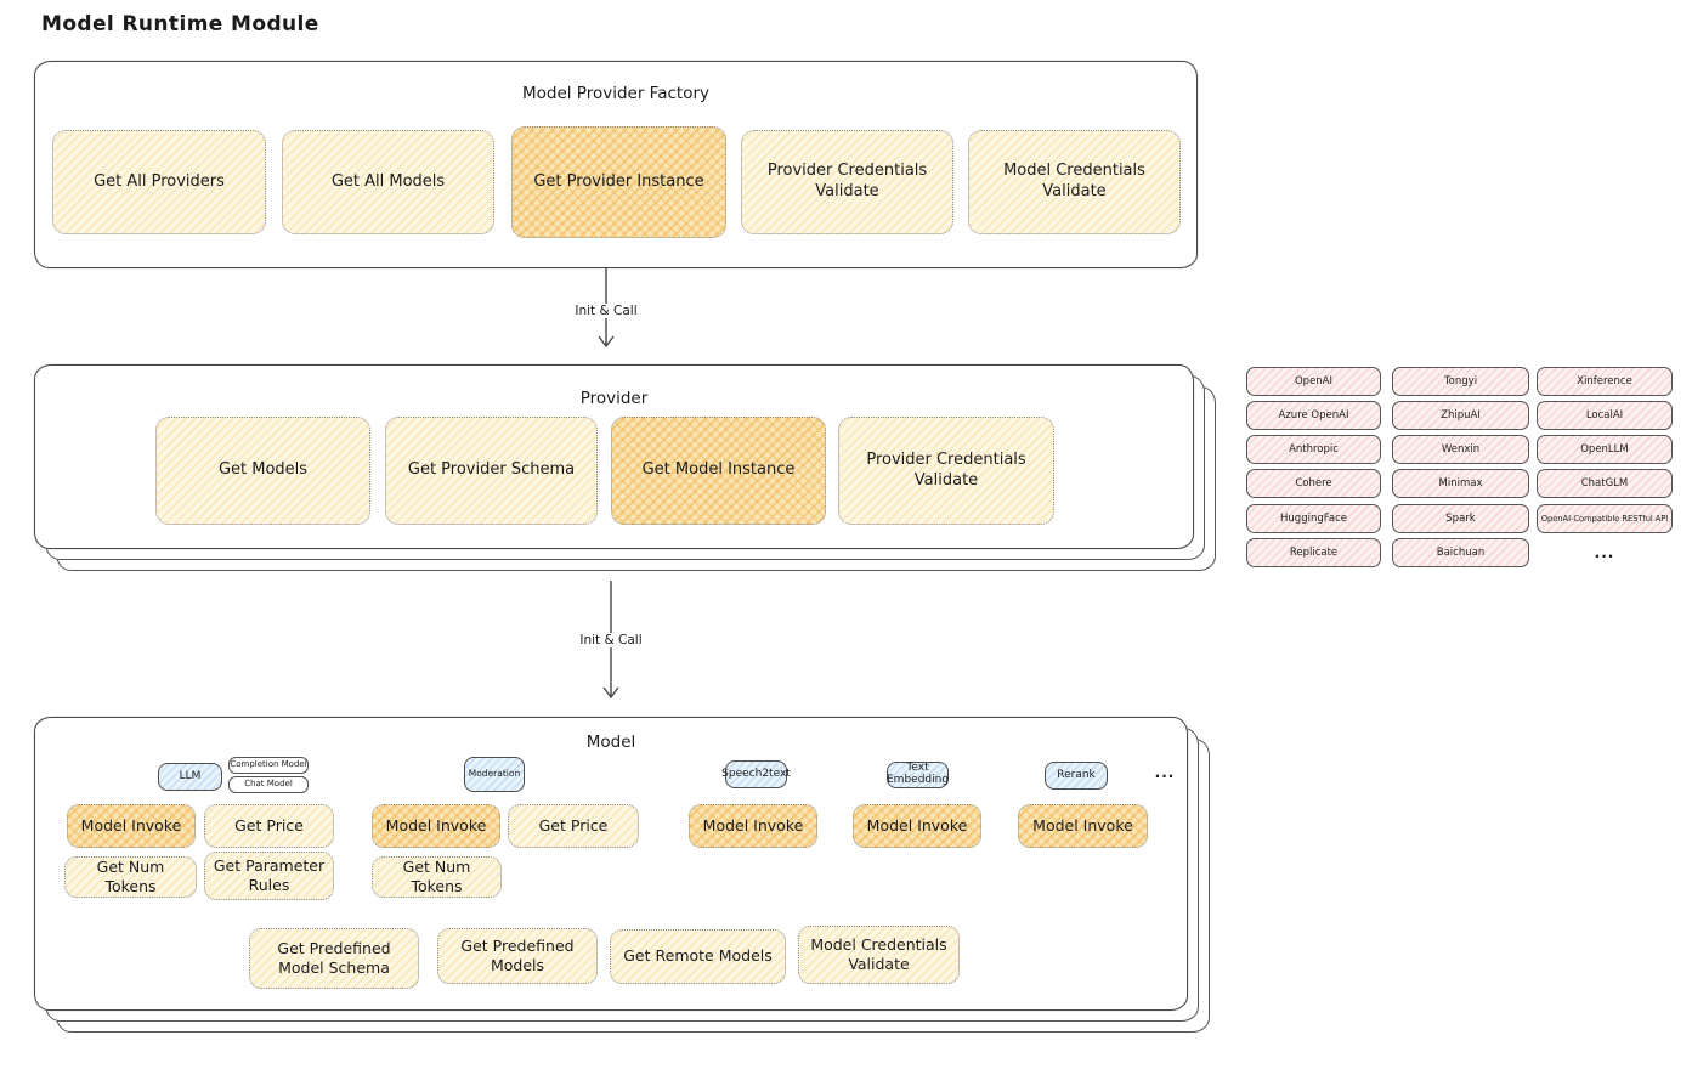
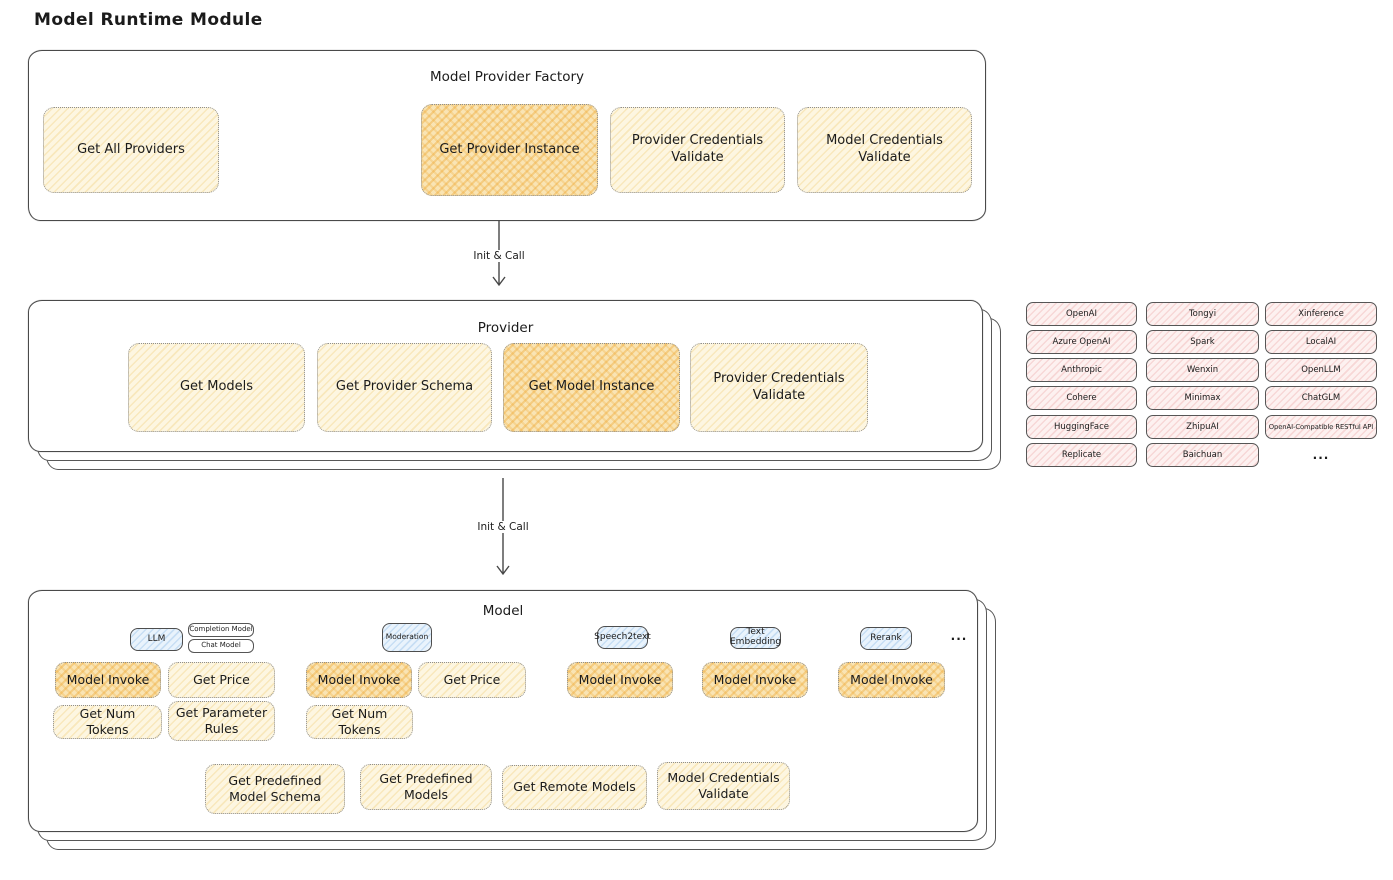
  Model Runtime Module
  Model Provider Factory
  Init & Call
  Provider
  Init & Call
  Model
  Get All Providers
- Get All Models
  Get Provider Instance
  Provider Credentials Validate
  Model Credentials Validate
  Get Models
  Get Provider Schema
  Get Model Instance
  Provider Credentials Validate
  OpenAI
  Azure OpenAI
  Anthropic
  Cohere
  HuggingFace
  Replicate
  Tongyi
- ZhipuAI
+ Spark
  Wenxin
  Minimax
- Spark
+ ZhipuAI
  Baichuan
  Xinference
  LocalAI
  OpenLLM
  ChatGLM
  OpenAI-Compatible RESTful API
  ...
  LLM
  Completion Model
  Chat Model
  Moderation
  Speech2text
  Text Embedding
  Rerank
  ...
  Model Invoke
  Get Price
  Get Num Tokens
  Get Parameter Rules
  Model Invoke
  Get Price
  Get Num Tokens
  Model Invoke
  Model Invoke
  Model Invoke
  Get Predefined Model Schema
  Get Predefined Models
  Get Remote Models
  Model Credentials Validate
